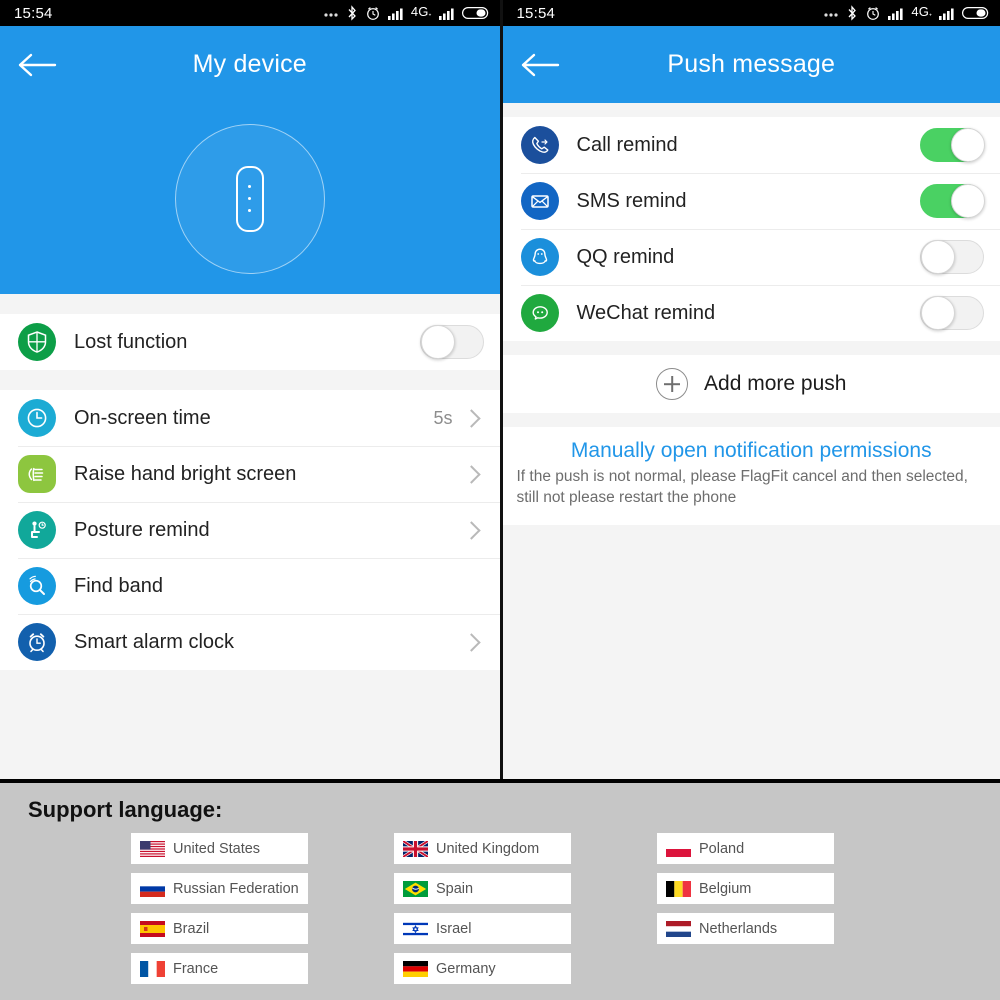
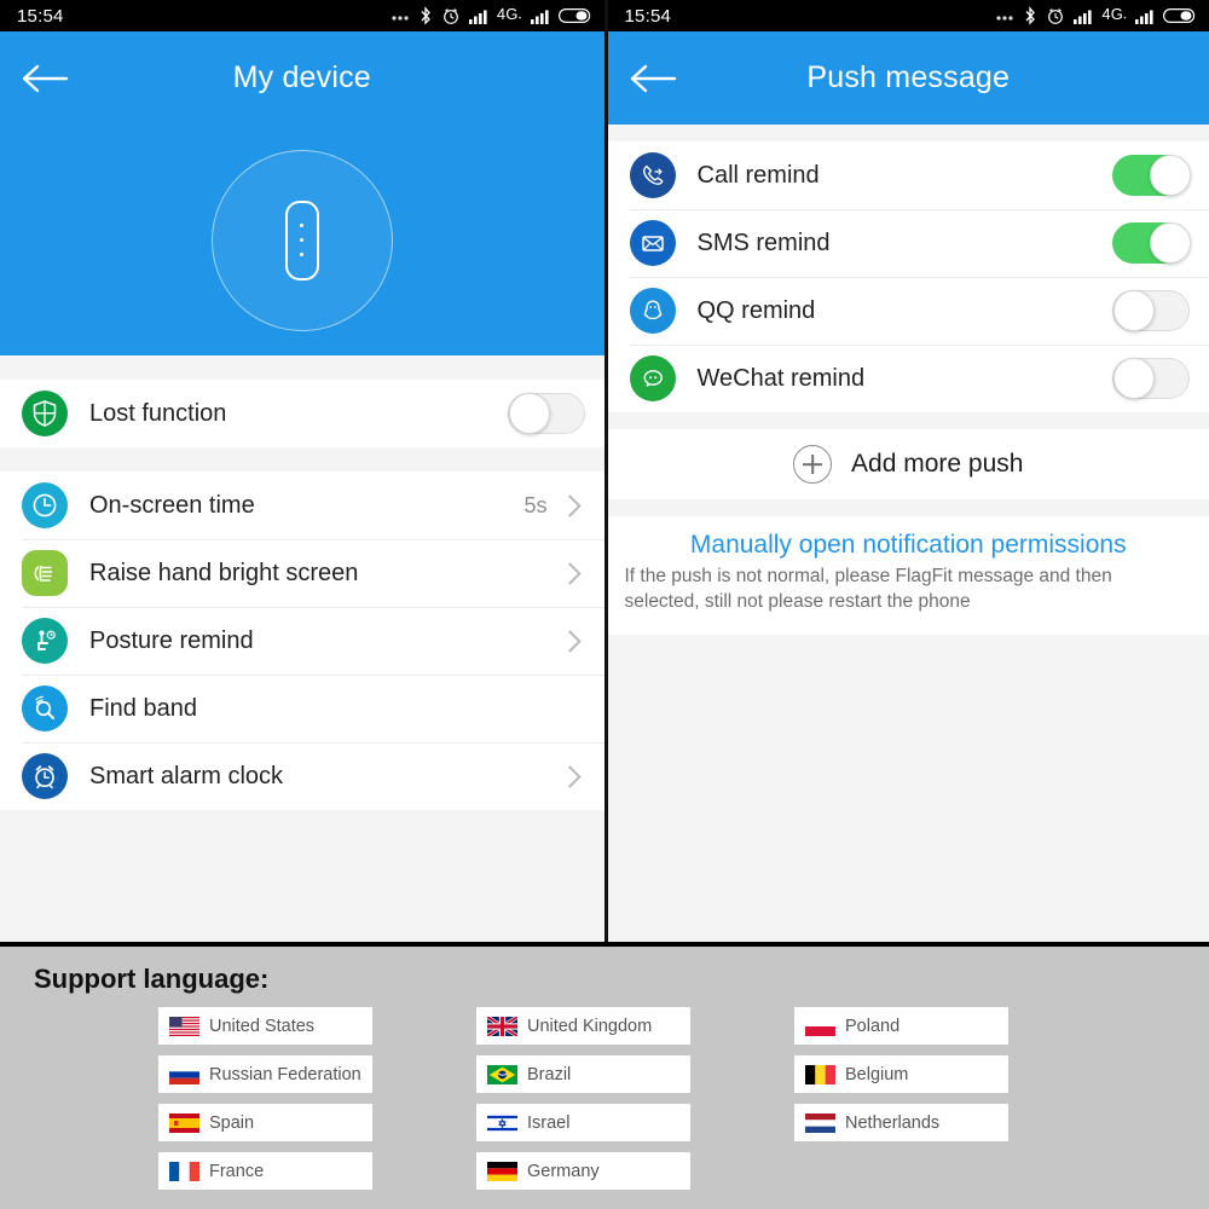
  15:54
  4G⁺
  My device
  Lost function
  On-screen time
  5s
  Raise hand bright screen
  Posture remind
  Find band
  Smart alarm clock
  15:54
  4G⁺
  Push message
  Call remind
  SMS remind
  QQ remind
  WeChat remind
  Add more push
  Manually open notification permissions
- If the push is not normal, please FlagFit cancel and then selected, still not please restart the phone
+ If the push is not normal, please FlagFit message and then selected, still not please restart the phone
  Support language:
  United States
  Russian Federation
- Brazil
+ Spain
  France
  United Kingdom
- Spain
+ Brazil
  Israel
  Germany
  Poland
  Belgium
  Netherlands
